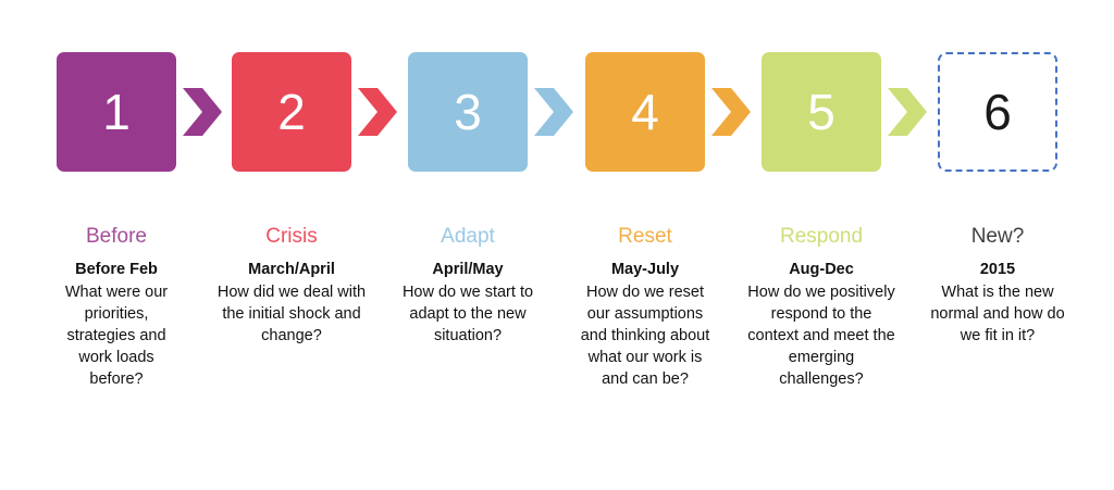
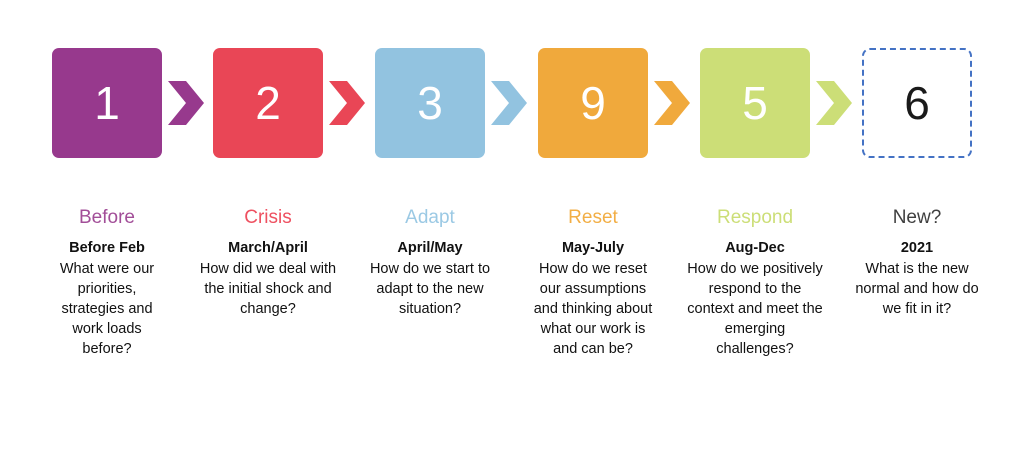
  1
  2
  3
- 4
+ 9
  5
  6
  Before
  Before Feb
  What were our priorities, strategies and work loads before?
  Crisis
  March/April
  How did we deal with the initial shock and change?
  Adapt
  April/May
  How do we start to adapt to the new situation?
  Reset
  May-July
  How do we reset our assumptions and thinking about what our work is and can be?
  Respond
  Aug-Dec
  How do we positively respond to the context and meet the emerging challenges?
  New?
- 2015
+ 2021
  What is the new normal and how do we fit in it?
